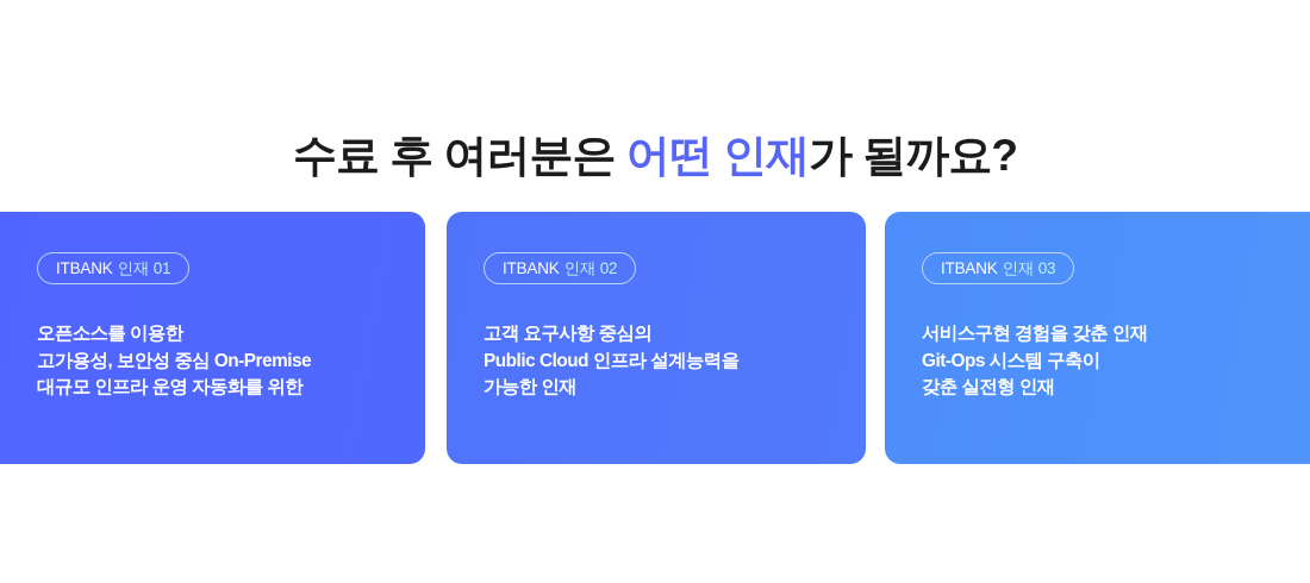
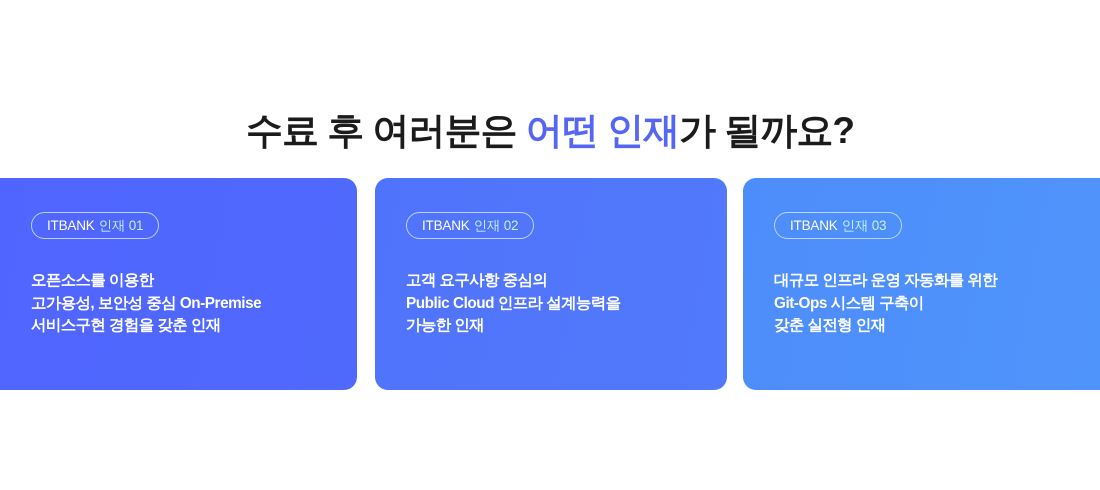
  수료 후 여러분은 어떤 인재가 될까요?
  ITBANK
  인재 01
  오픈소스를 이용한
  고가용성, 보안성 중심 On-Premise
- 대규모 인프라 운영 자동화를 위한
+ 서비스구현 경험을 갖춘 인재
  ITBANK
  인재 02
  고객 요구사항 중심의
  Public Cloud 인프라 설계능력을
  가능한 인재
  ITBANK
  인재 03
- 서비스구현 경험을 갖춘 인재
+ 대규모 인프라 운영 자동화를 위한
  Git-Ops 시스템 구축이
  갖춘 실전형 인재
